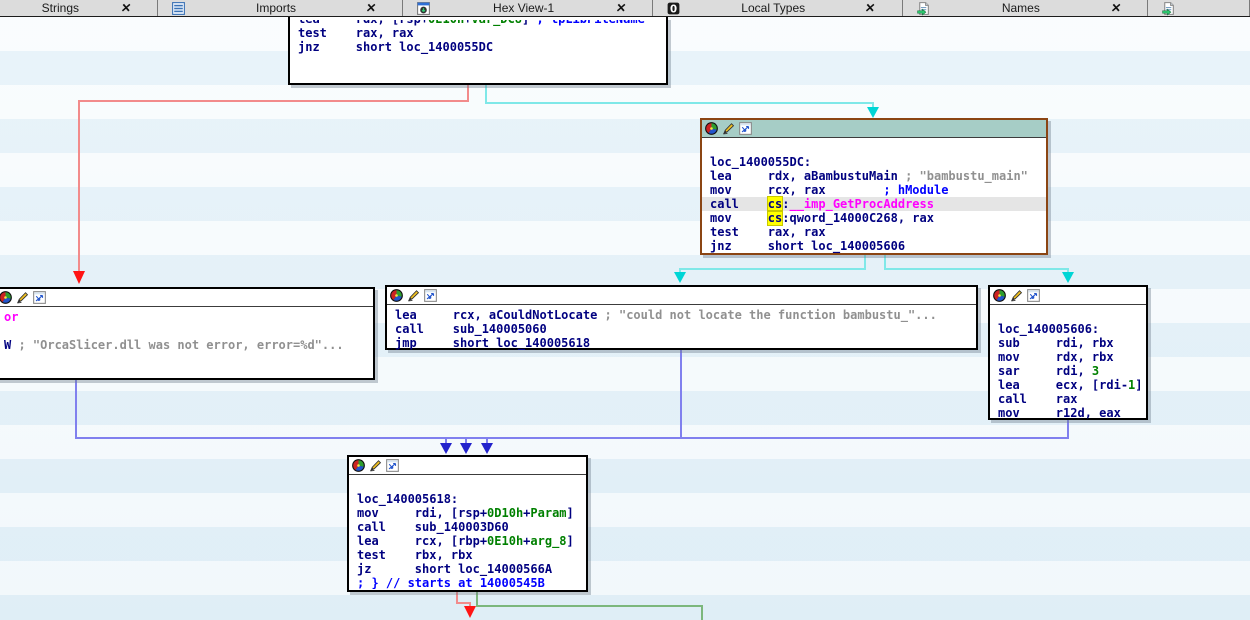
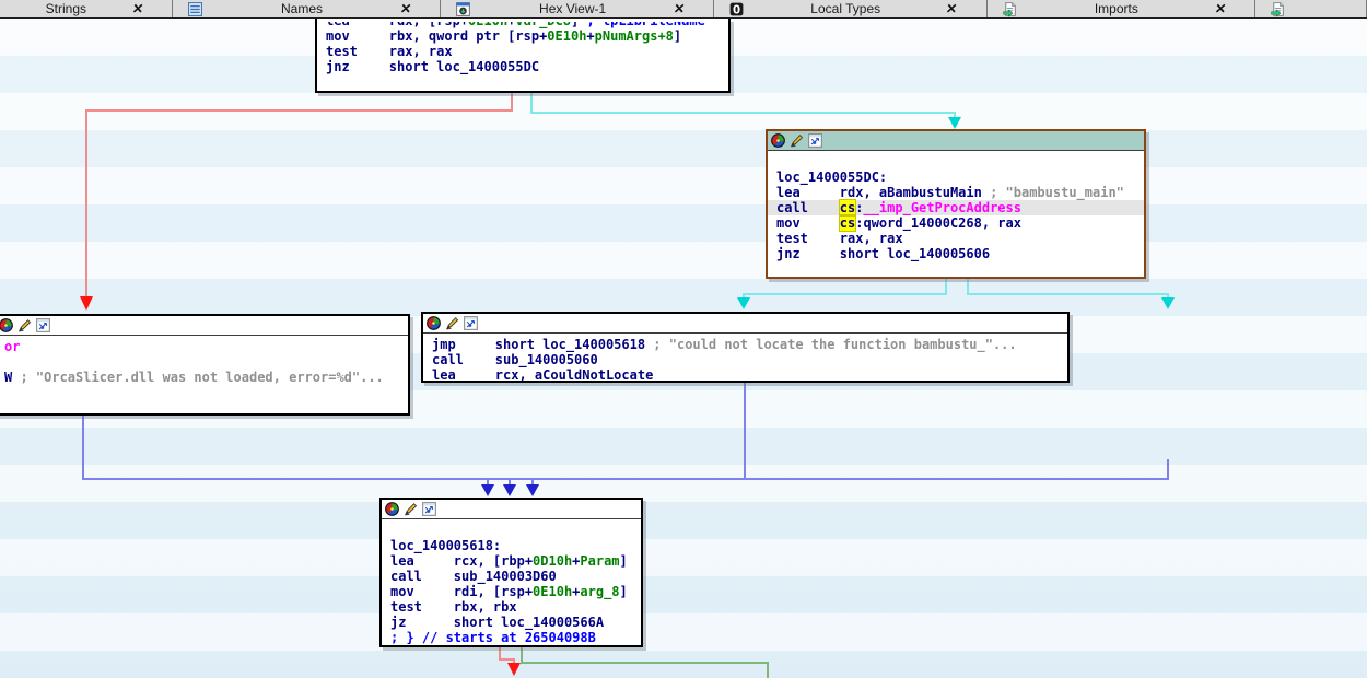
  Strings
- Imports
+ Names
  Hex View-1
  0
  Local Types
- Names
+ Imports
+ mov rbx, qword ptr [rsp+0E10h+pNumArgs+8]
  test rax, rax
  jnz short loc_1400055DC
  loc_1400055DC:
  lea rdx, aBambustuMain ; "bambustu_main"
- mov rcx, rax ; hModule
  call cs:__imp_GetProcAddress
  mov cs:qword_14000C268, rax
  test rax, rax
  jnz short loc_140005606
  or
- W ; "OrcaSlicer.dll was not error, error=%d"...
+ W ; "OrcaSlicer.dll was not loaded, error=%d"...
- lea rcx, aCouldNotLocate ; "could not locate the function bambustu_"...
+ jmp short loc_140005618 ; "could not locate the function bambustu_"...
  call sub_140005060
- jmp short loc_140005618
+ lea rcx, aCouldNotLocate
- loc_140005606:
- sub rdi, rbx
- mov rdx, rbx
- sar rdi, 3
- lea ecx, [rdi-1]
- call rax
- mov r12d, eax
  loc_140005618:
- mov rdi, [rsp+0D10h+Param]
+ lea rcx, [rbp+0D10h+Param]
  call sub_140003D60
- lea rcx, [rbp+0E10h+arg_8]
+ mov rdi, [rsp+0E10h+arg_8]
  test rbx, rbx
  jz short loc_14000566A
- ; } // starts at 14000545B
+ ; } // starts at 26504098B
